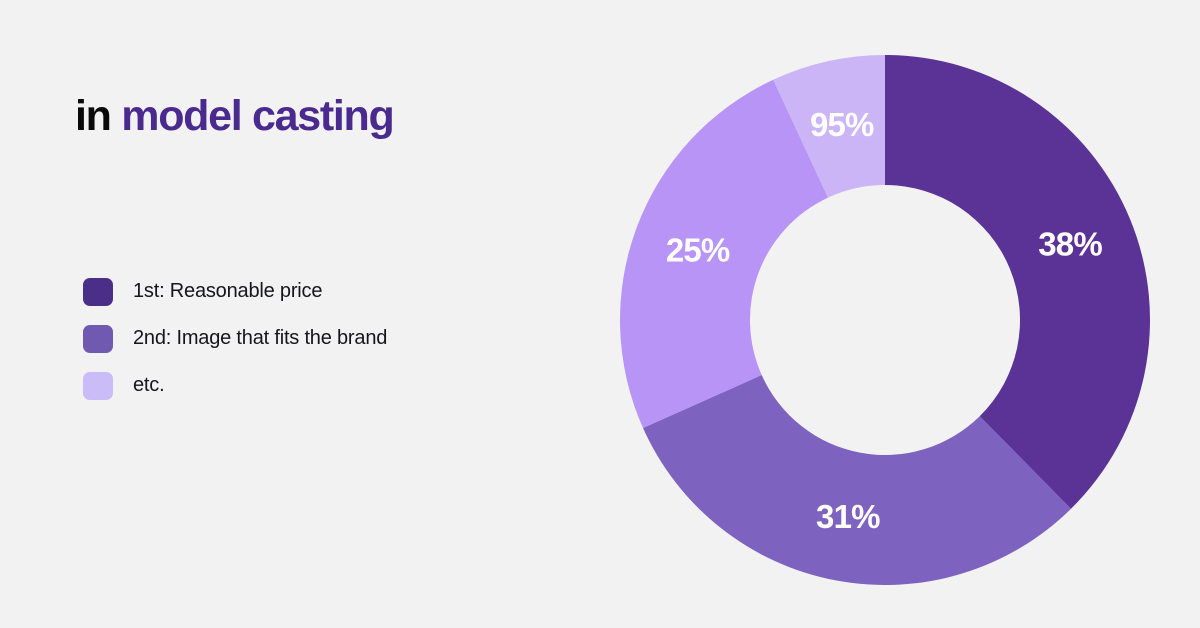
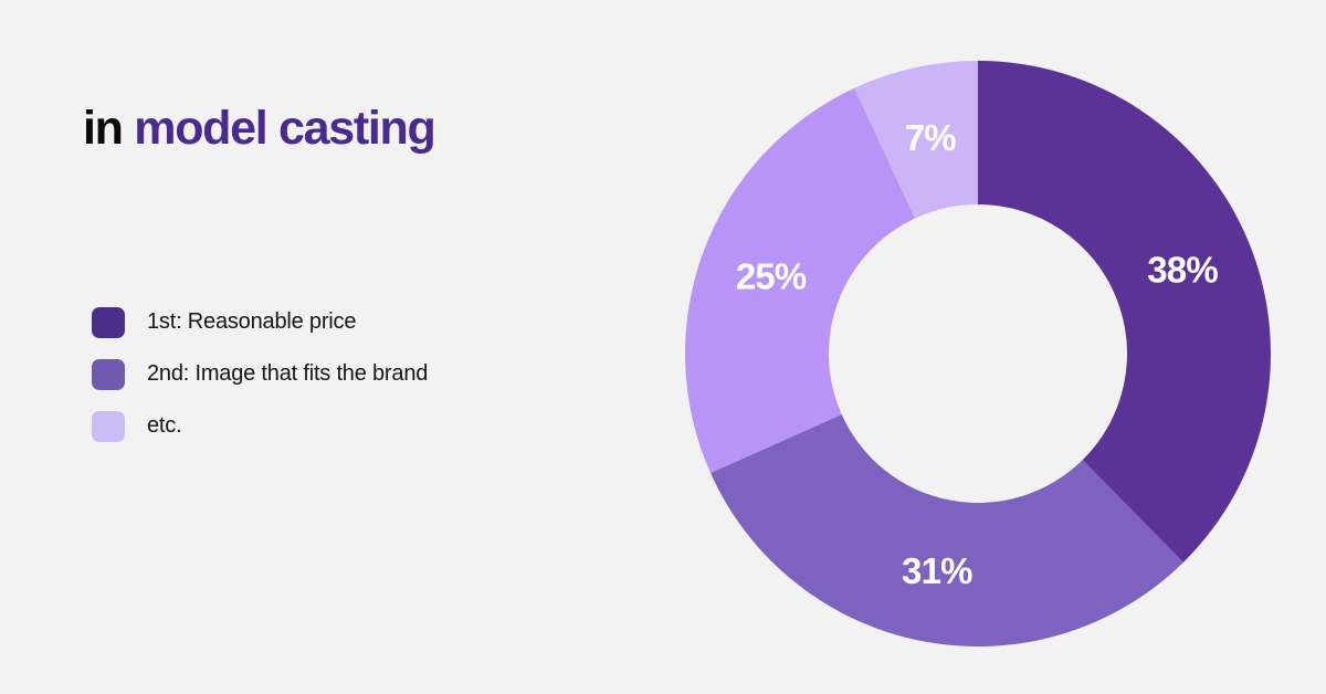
  in model casting
  1st: Reasonable price
  2nd: Image that fits the brand
  etc.
  38%
  31%
  25%
- 95%
+ 7%
